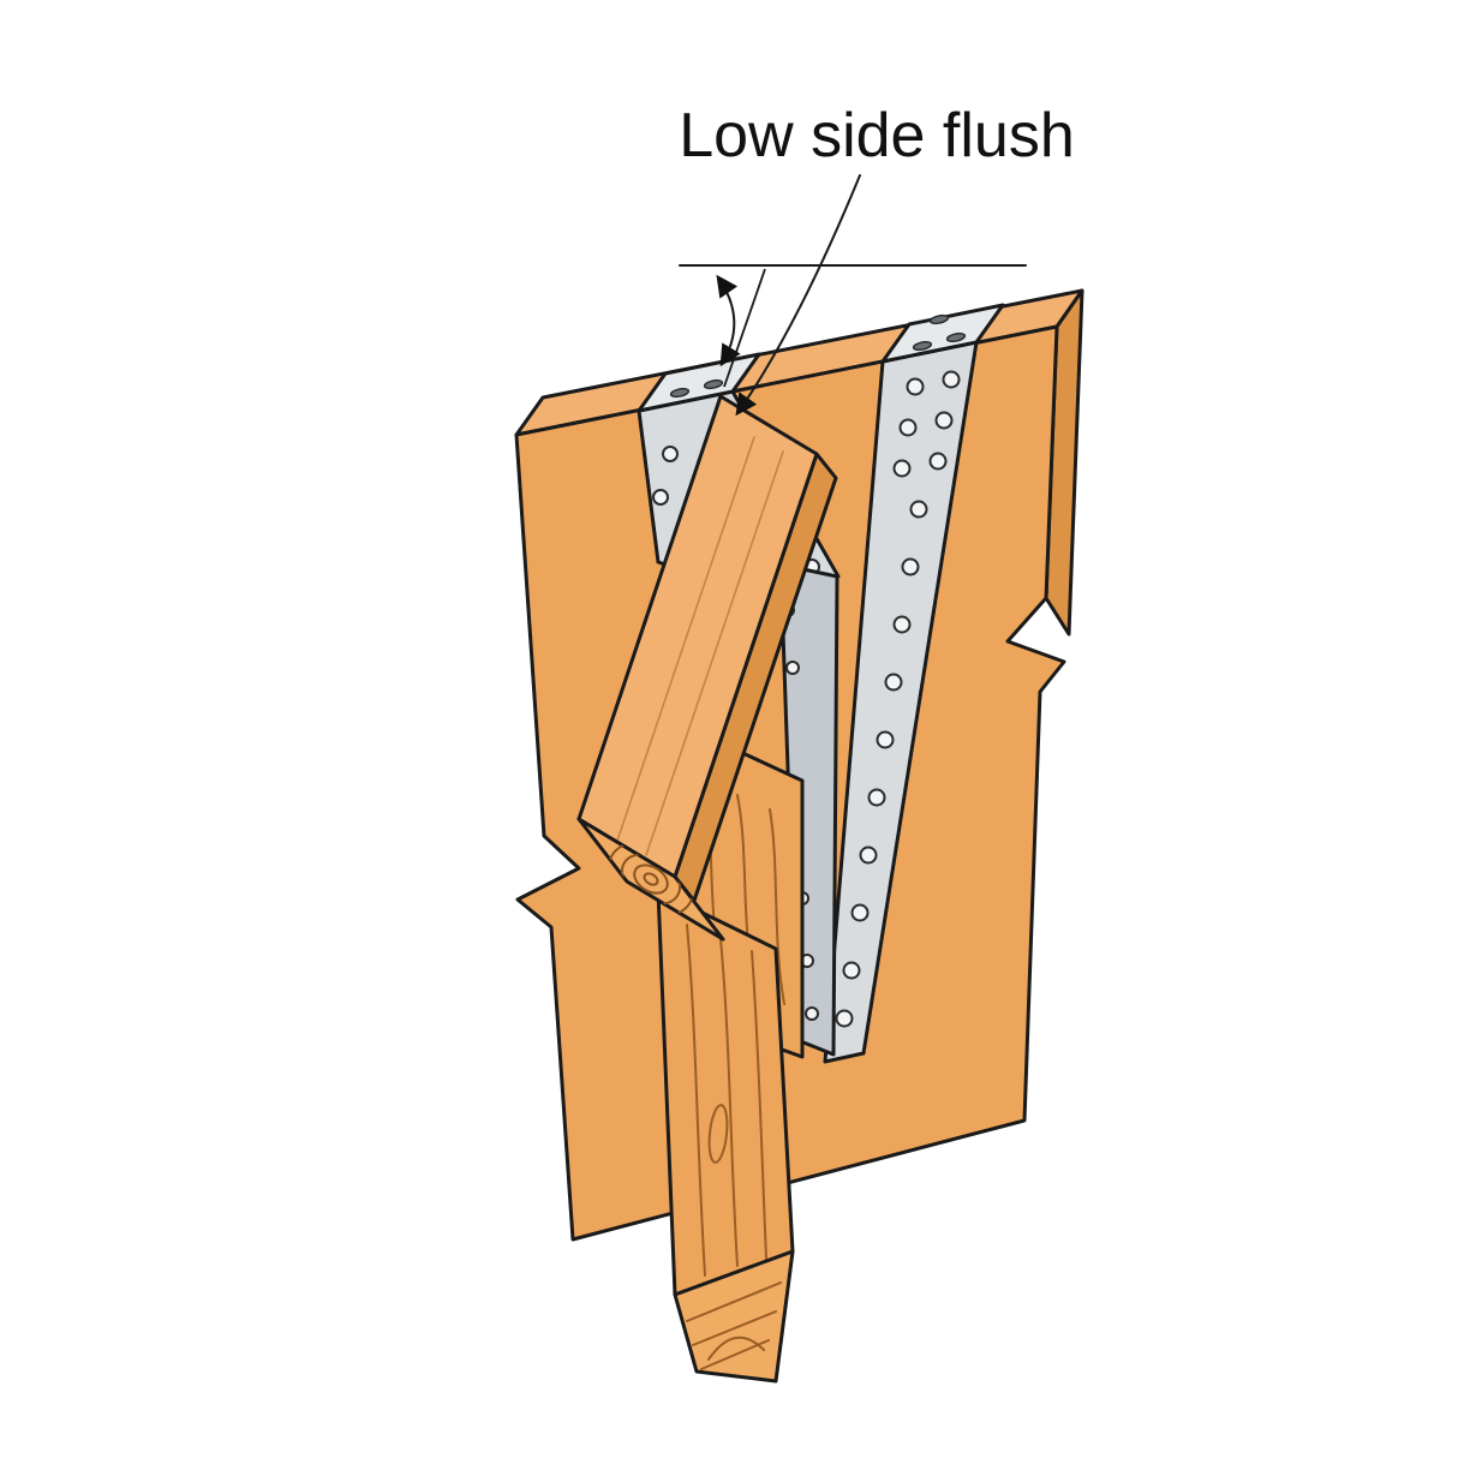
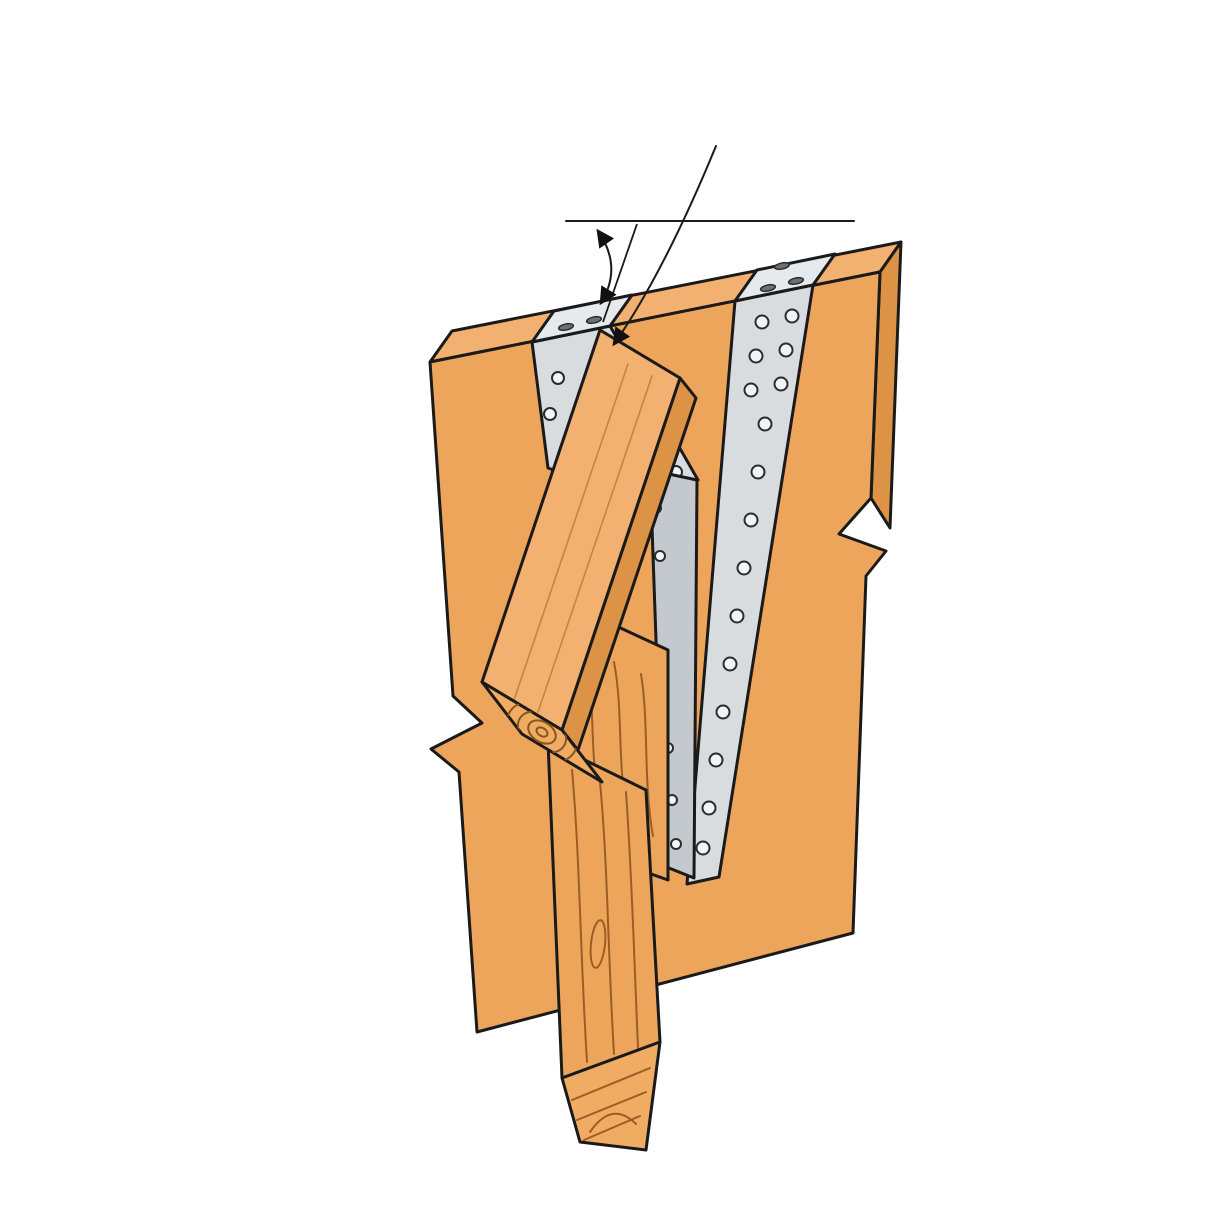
- Low side flush
